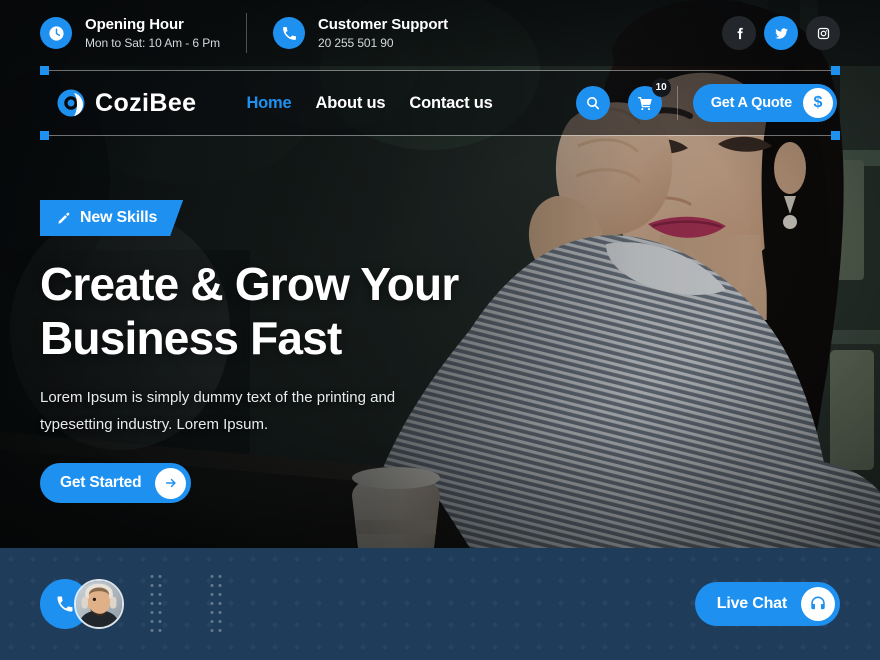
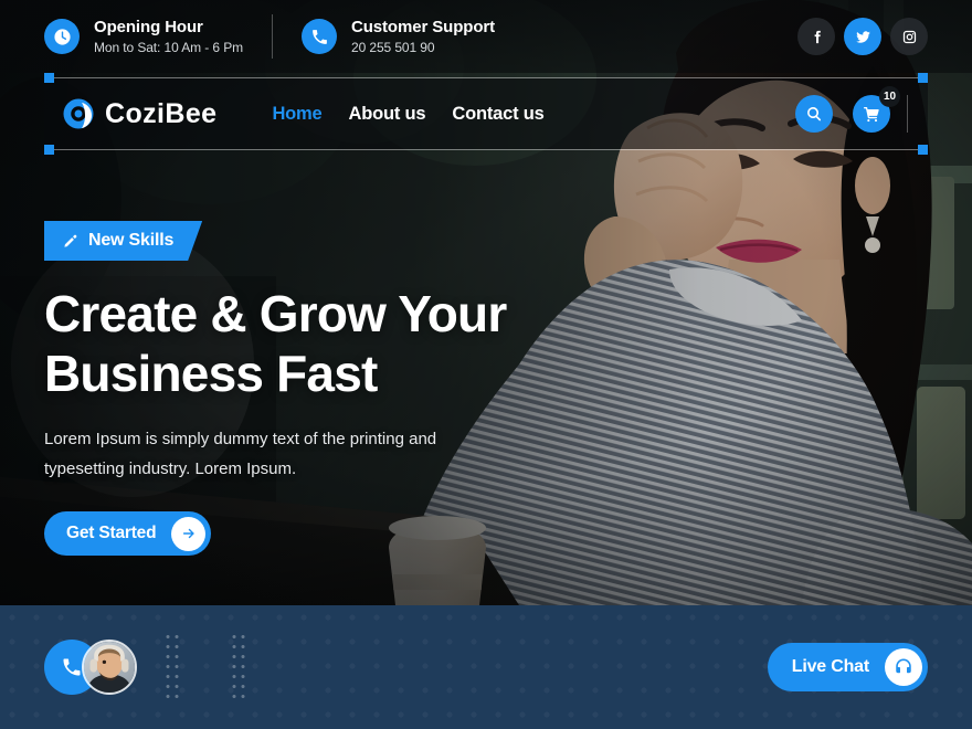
  Opening Hour
  Mon to Sat: 10 Am - 6 Pm
  Customer Support
  20 255 501 90
  CoziBee
  Home
  About us
  Contact us
  10
- Get A Quote
- $
  New Skills
  Create & Grow Your
  Business Fast
  Lorem Ipsum is simply dummy text of the printing and typesetting industry. Lorem Ipsum.
  Get Started
  Live Chat
